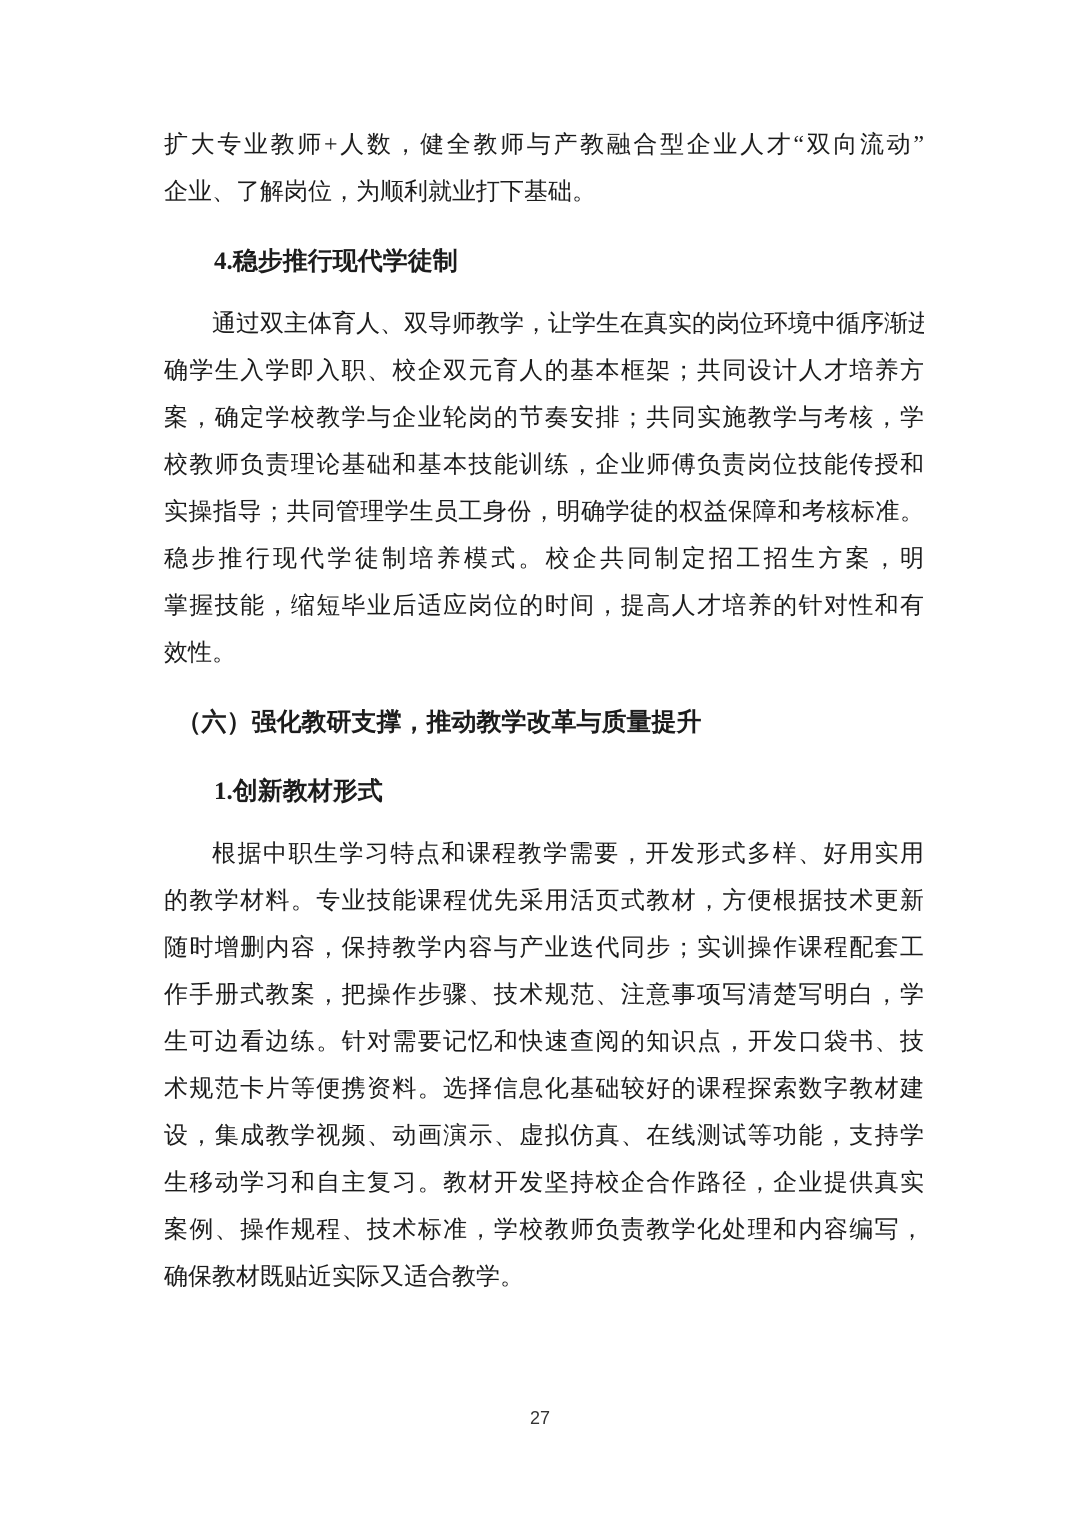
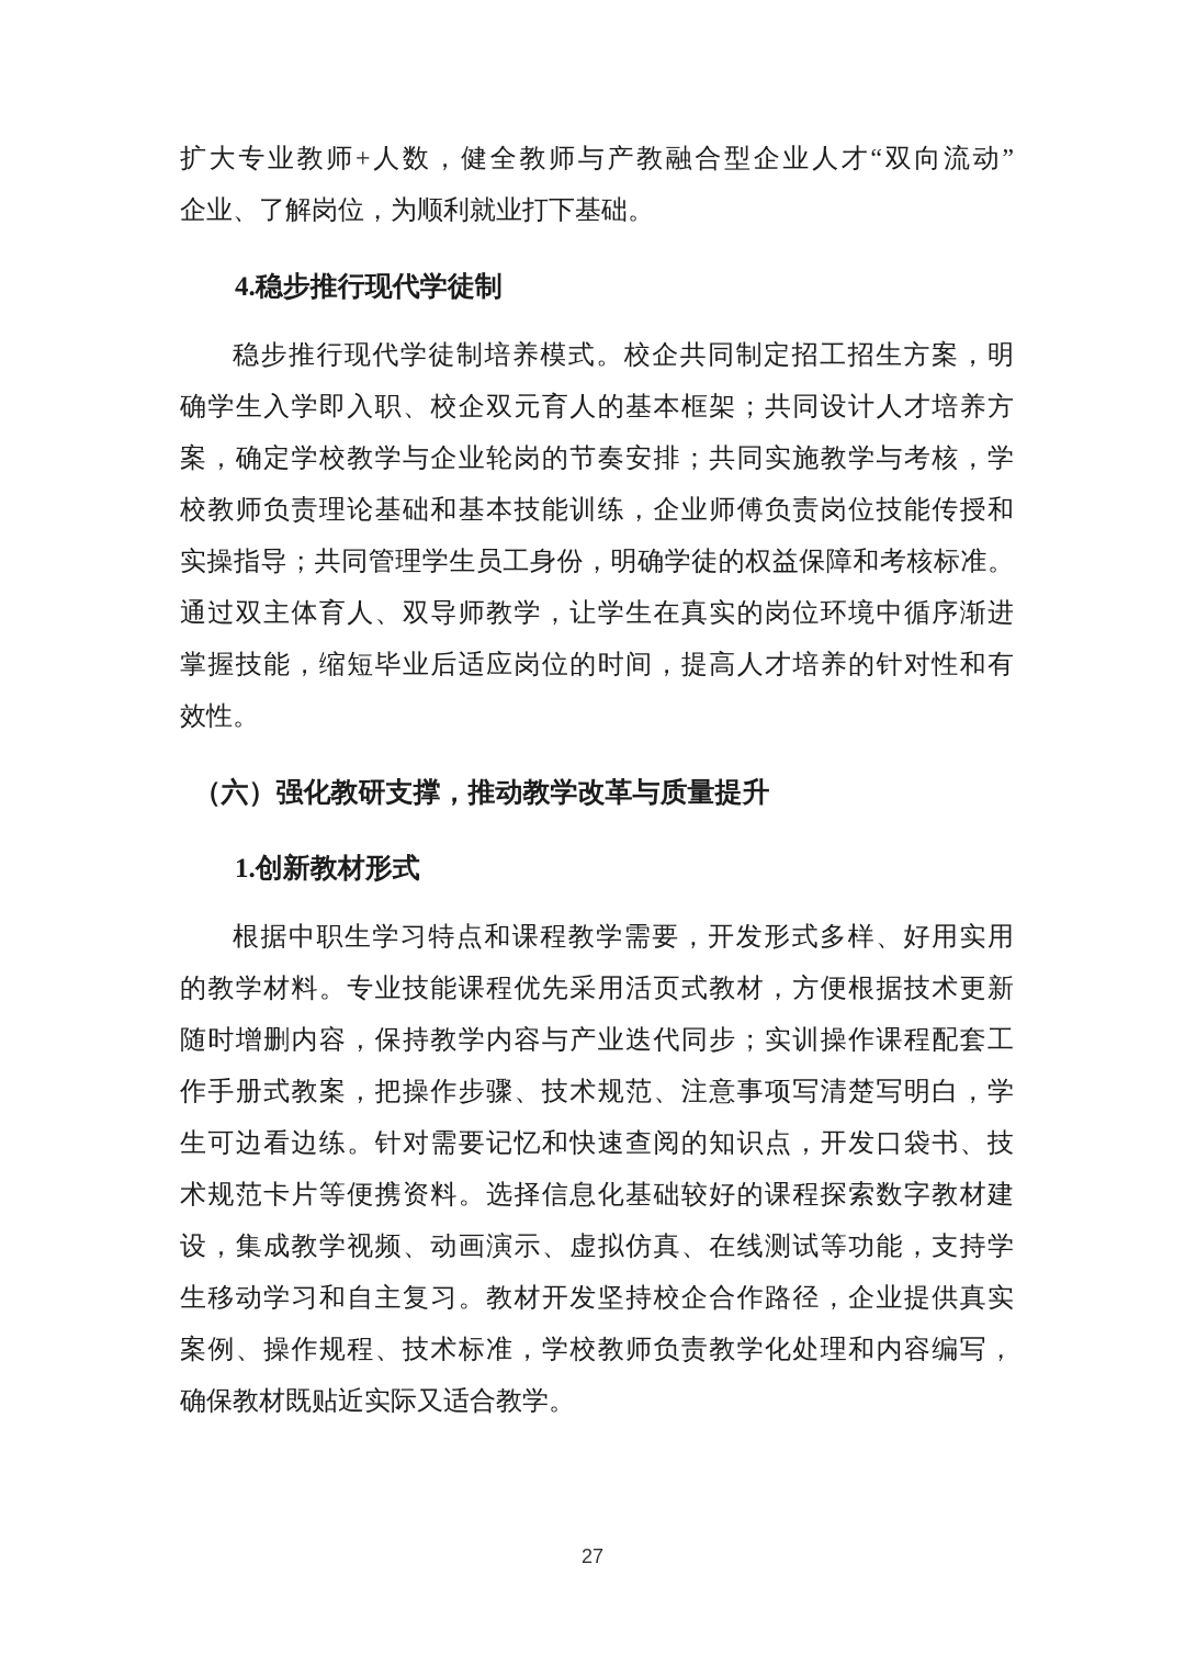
  扩大专业教师+人数，健全教师与产教融合型企业人才“双向流动”
  企业、了解岗位，为顺利就业打下基础。
  4.稳步推行现代学徒制
- 通过双主体育人、双导师教学，让学生在真实的岗位环境中循序渐进
+ 稳步推行现代学徒制培养模式。校企共同制定招工招生方案，明
  确学生入学即入职、校企双元育人的基本框架；共同设计人才培养方
  案，确定学校教学与企业轮岗的节奏安排；共同实施教学与考核，学
  校教师负责理论基础和基本技能训练，企业师傅负责岗位技能传授和
  实操指导；共同管理学生员工身份，明确学徒的权益保障和考核标准。
- 稳步推行现代学徒制培养模式。校企共同制定招工招生方案，明
+ 通过双主体育人、双导师教学，让学生在真实的岗位环境中循序渐进
  掌握技能，缩短毕业后适应岗位的时间，提高人才培养的针对性和有
  效性。
  （六）强化教研支撑，推动教学改革与质量提升
  1.创新教材形式
  根据中职生学习特点和课程教学需要，开发形式多样、好用实用
  的教学材料。专业技能课程优先采用活页式教材，方便根据技术更新
  随时增删内容，保持教学内容与产业迭代同步；实训操作课程配套工
  作手册式教案，把操作步骤、技术规范、注意事项写清楚写明白，学
  生可边看边练。针对需要记忆和快速查阅的知识点，开发口袋书、技
  术规范卡片等便携资料。选择信息化基础较好的课程探索数字教材建
  设，集成教学视频、动画演示、虚拟仿真、在线测试等功能，支持学
  生移动学习和自主复习。教材开发坚持校企合作路径，企业提供真实
  案例、操作规程、技术标准，学校教师负责教学化处理和内容编写，
  确保教材既贴近实际又适合教学。
  27
